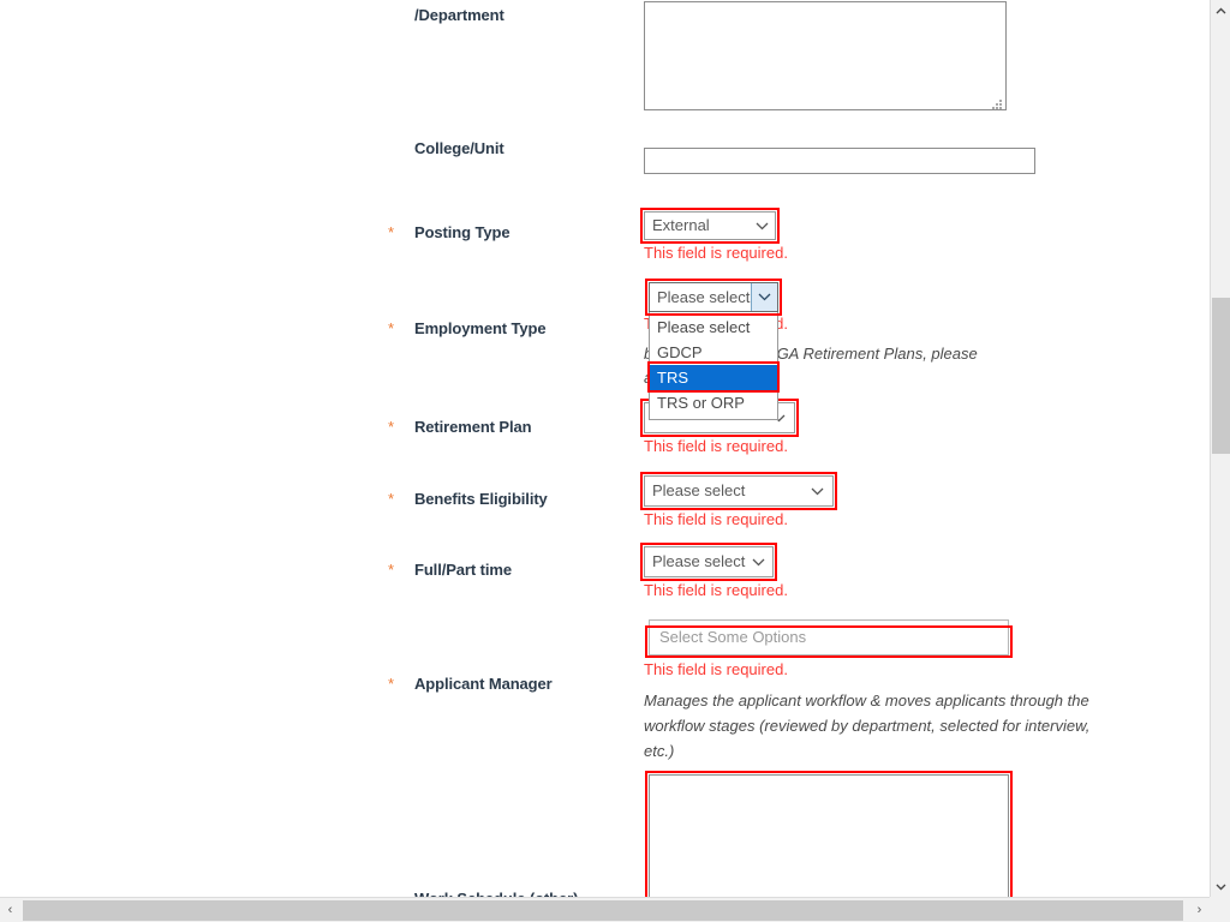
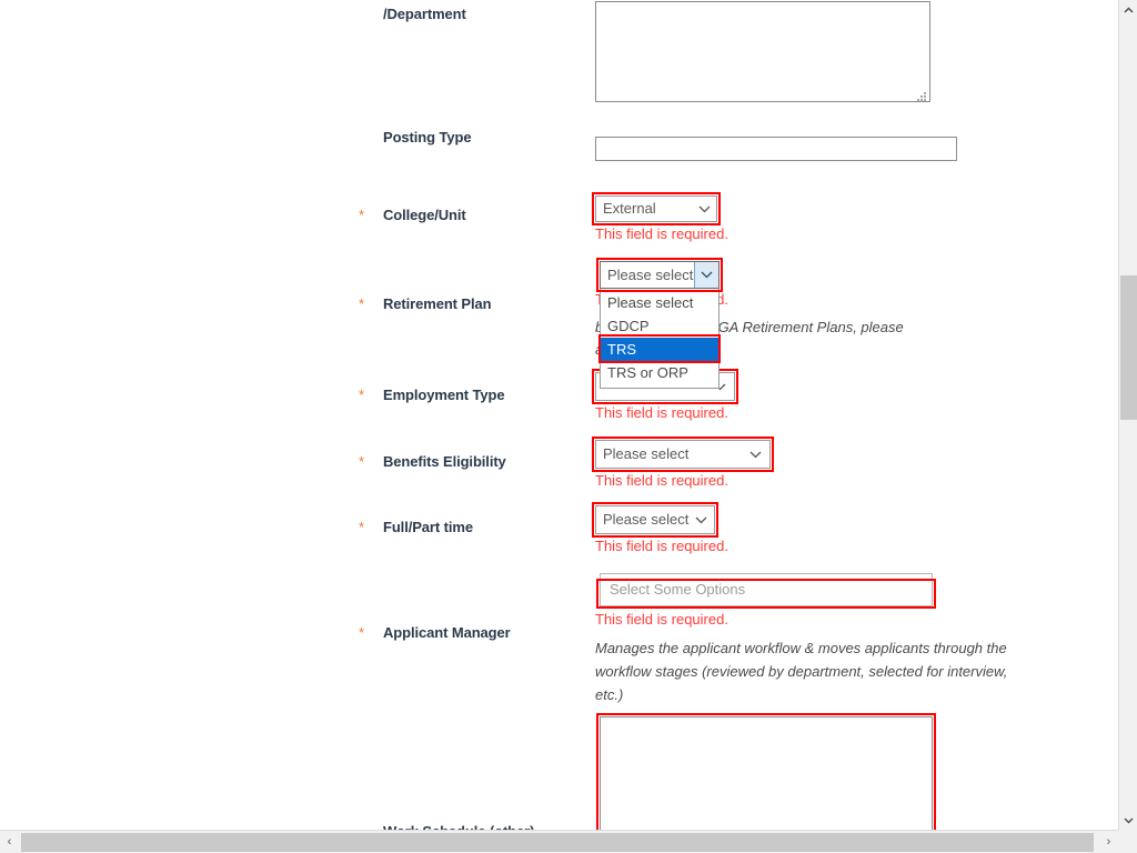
  /Department
- College/Unit
+ Posting Type
  *
- Posting Type
+ College/Unit
  External
  This field is required.
  *
- Employment Type
+ Retirement Plan
  *
- Retirement Plan
+ Employment Type
  This field is required.
  *
  Benefits Eligibility
  Please select
  This field is required.
  *
  Full/Part time
  Please select
  This field is required.
  Select Some Options
  This field is required.
  *
  Applicant Manager
  Manages the applicant workflow & moves applicants through the
  workflow stages (reviewed by department, selected for interview,
  etc.)
  Please select
  GDCP
  TRS
  TRS or ORP
  Please select
  ‹
  ›
